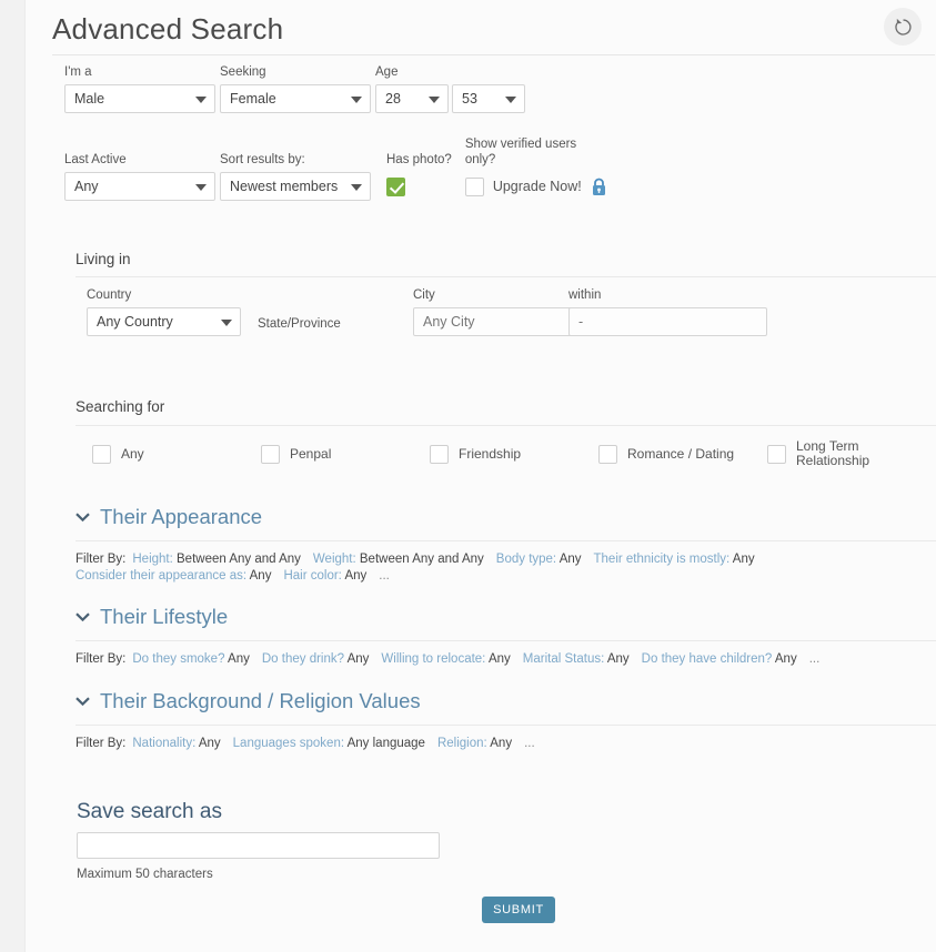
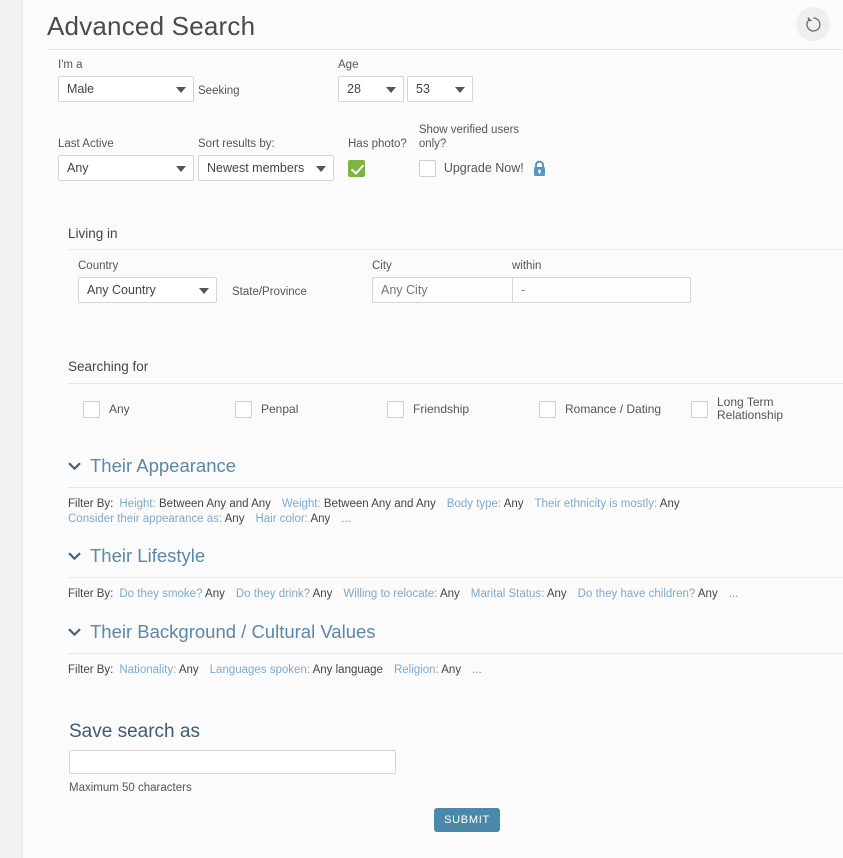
  Advanced Search
  I'm a
  Male
  Seeking
- Female
  Age
  28
  53
  Last Active
  Any
  Sort results by:
  Newest members
  Has photo?
  Show verified users
  only?
  Upgrade Now!
  Living in
  Country
  Any Country
  State/Province
  City
  Any City
  within
  -
  Searching for
  Any
  Penpal
  Friendship
  Romance / Dating
  Long Term
  Relationship
  Their Appearance
  Filter By: Height: Between Any and Any Weight: Between Any and Any Body type: Any Their ethnicity is mostly: Any
  Consider their appearance as: Any Hair color: Any ...
  Their Lifestyle
  Filter By: Do they smoke? Any Do they drink? Any Willing to relocate: Any Marital Status: Any Do they have children? Any ...
- Their Background / Religion Values
+ Their Background / Cultural Values
  Filter By: Nationality: Any Languages spoken: Any language Religion: Any ...
  Save search as
  Maximum 50 characters
  SUBMIT
